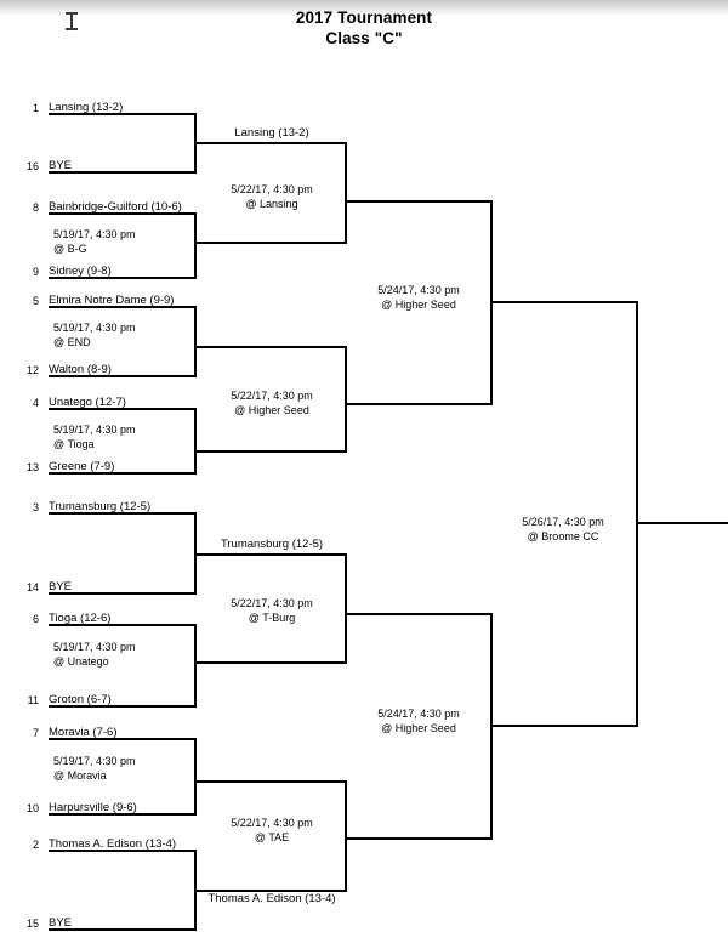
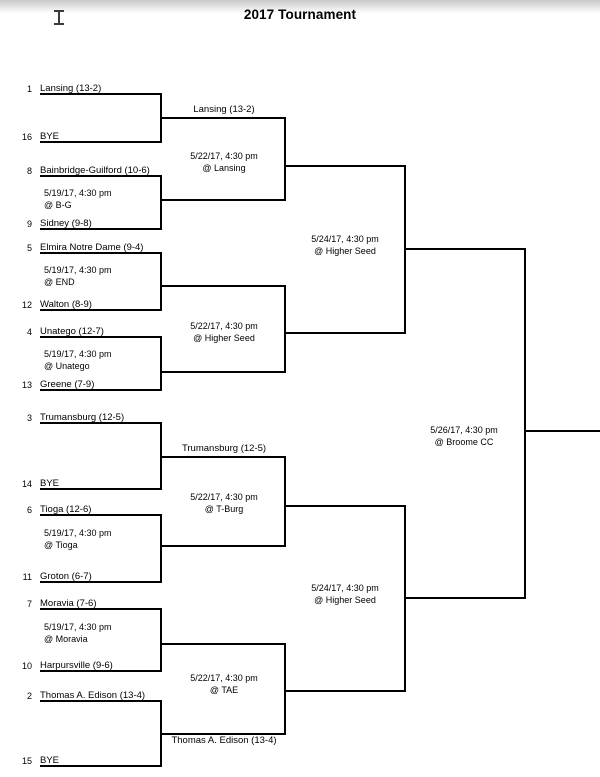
  2017 Tournament
- Class "C"
  1
  Lansing (13-2)
  16
  BYE
  8
  Bainbridge-Guilford (10-6)
  9
  Sidney (9-8)
  5
- Elmira Notre Dame (9-9)
+ Elmira Notre Dame (9-4)
  12
  Walton (8-9)
  4
  Unatego (12-7)
  13
  Greene (7-9)
  3
  Trumansburg (12-5)
  14
  BYE
  6
  Tioga (12-6)
  11
  Groton (6-7)
  7
  Moravia (7-6)
  10
  Harpursville (9-6)
  2
  Thomas A. Edison (13-4)
  15
  BYE
  5/19/17, 4:30 pm
  @ B-G
  5/19/17, 4:30 pm
  @ END
  5/19/17, 4:30 pm
- @ Tioga
+ @ Unatego
  5/19/17, 4:30 pm
- @ Unatego
+ @ Tioga
  5/19/17, 4:30 pm
  @ Moravia
  Lansing (13-2)
  5/22/17, 4:30 pm
  @ Lansing
  5/22/17, 4:30 pm
  @ Higher Seed
  Trumansburg (12-5)
  5/22/17, 4:30 pm
  @ T-Burg
  5/22/17, 4:30 pm
  @ TAE
  Thomas A. Edison (13-4)
  5/24/17, 4:30 pm
  @ Higher Seed
  5/24/17, 4:30 pm
  @ Higher Seed
  5/26/17, 4:30 pm
  @ Broome CC
